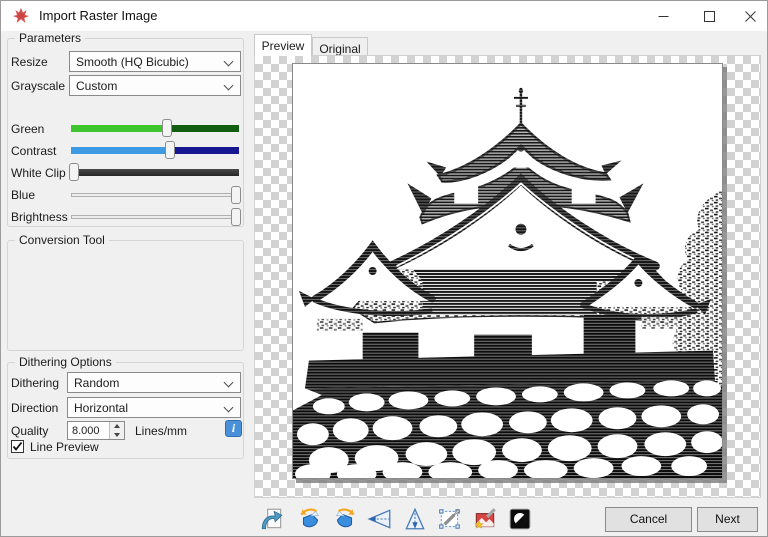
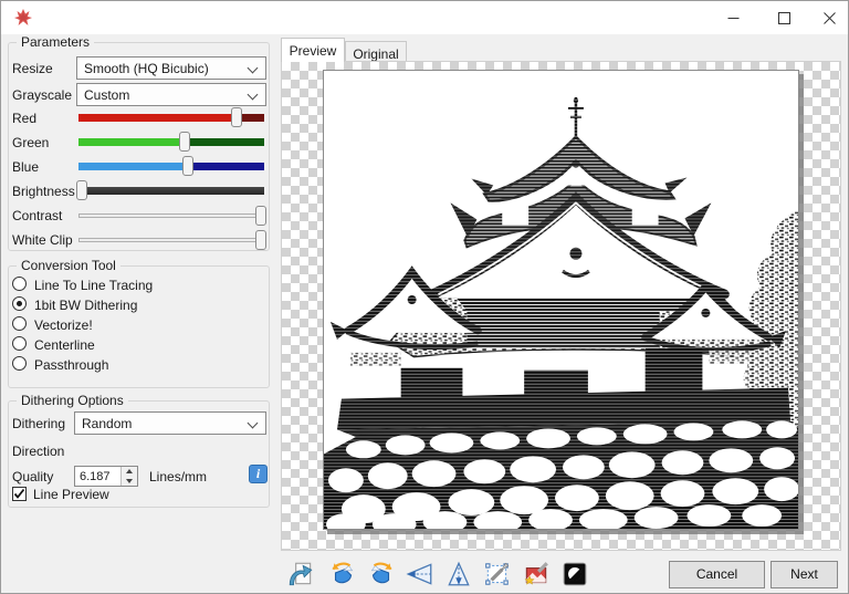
- Import Raster Image
  Parameters
  Resize
  Smooth (HQ Bicubic)
  Grayscale
  Custom
+ Red
  Green
- Contrast
+ Blue
- White Clip
+ Brightness
- Blue
+ Contrast
- Brightness
+ White Clip
  Conversion Tool
+ Line To Line Tracing
+ 1bit BW Dithering
+ Vectorize!
+ Centerline
+ Passthrough
  Dithering Options
  Dithering
  Random
  Direction
- Horizontal
  Quality
- 8.000
+ 6.187
  Lines/mm
  i
  Line Preview
  Preview
  Original
  Cancel
  Next
